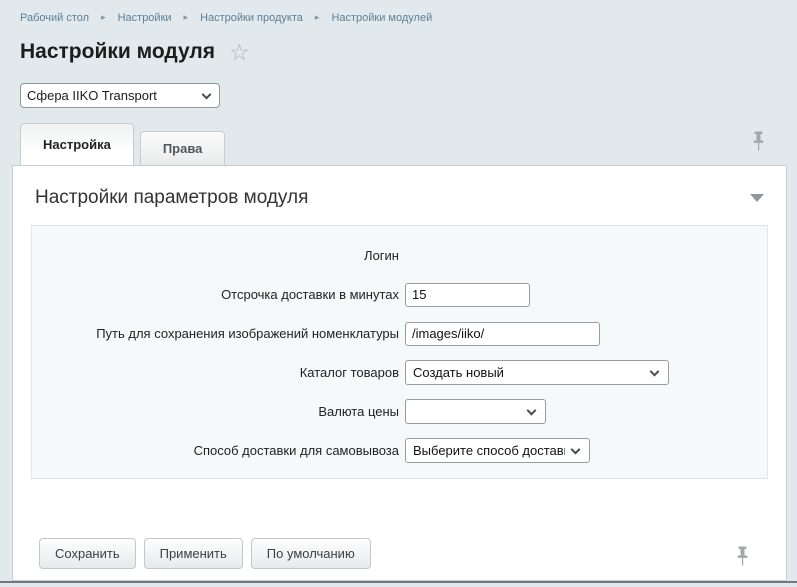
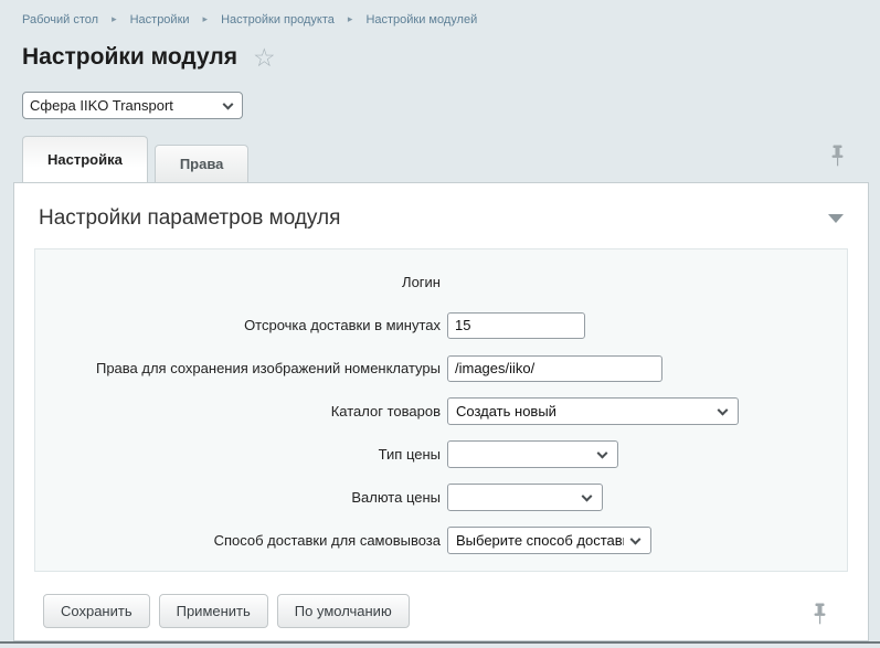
  Рабочий стол ▸ Настройки ▸ Настройки продукта ▸ Настройки модулей
  Настройки модуля
  ☆
  Сфера IIKO Transport
  Настройка
  Права
  Настройки параметров модуля
  Логин
  Отсрочка доставки в минутах
  15
- Путь для сохранения изображений номенклатуры
+ Права для сохранения изображений номенклатуры
  /images/iiko/
  Каталог товаров
  Создать новый
+ Тип цены
  Валюта цены
  Способ доставки для самовывоза
  Выберите способ достав
  Сохранить
  Применить
  По умолчанию
